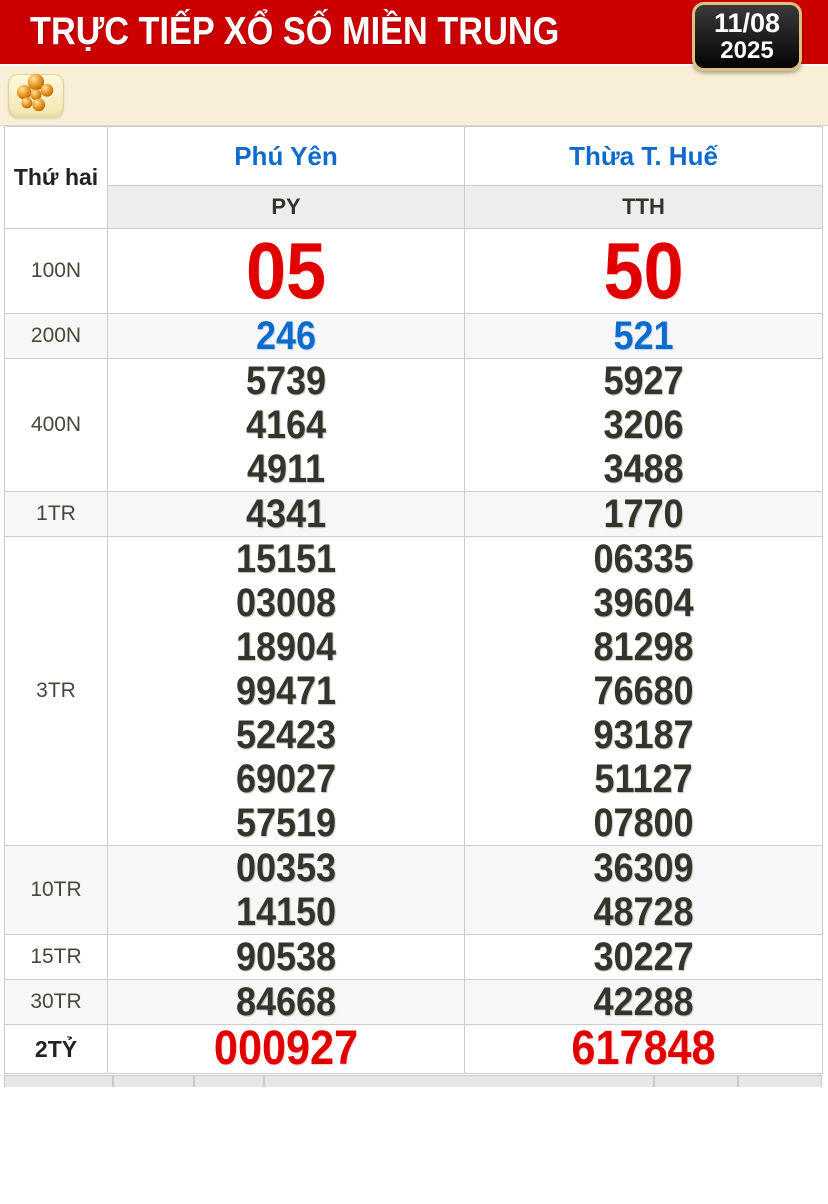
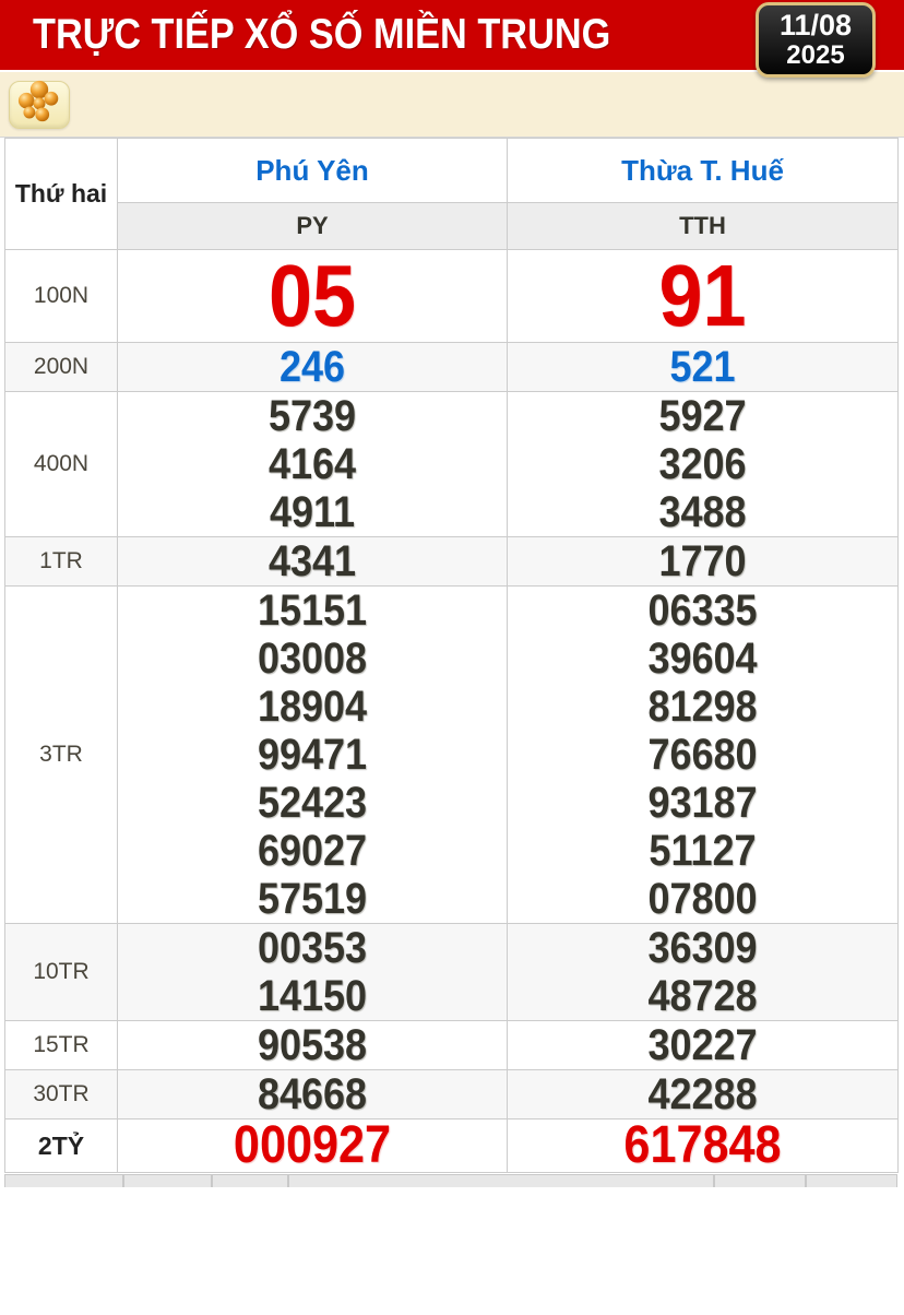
  TRỰC TIẾP XỔ SỐ MIỀN TRUNG
  11/08
  2025
  Thứ hai	Phú Yên	Thừa T. Huế
  PY	TTH
- 100N	05	50
+ 100N	05	91
  200N	246	521
  400N	573941644911	592732063488
  1TR	4341	1770
  3TR	15151030081890499471524236902757519	06335396048129876680931875112707800
  10TR	0035314150	3630948728
  15TR	90538	30227
  30TR	84668	42288
  2TỶ	000927	617848
